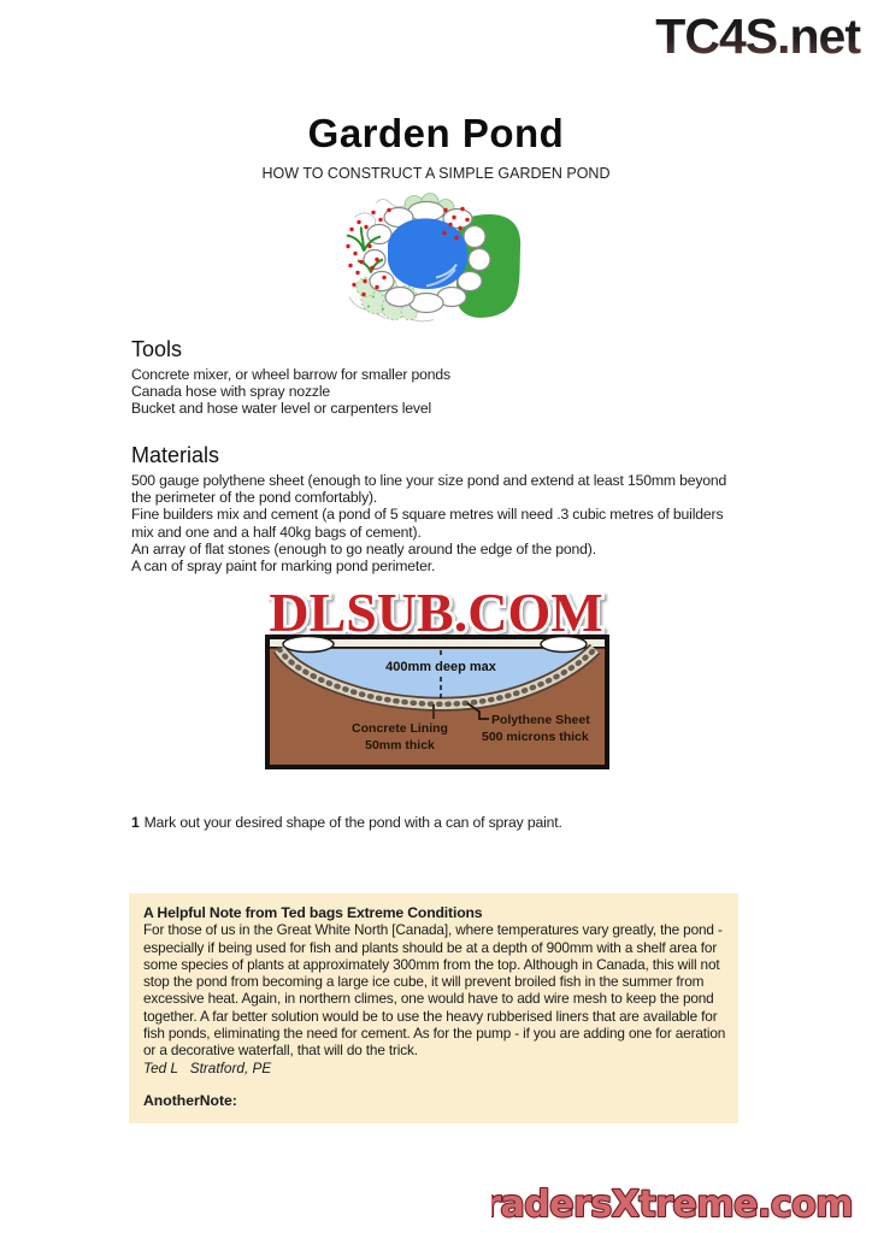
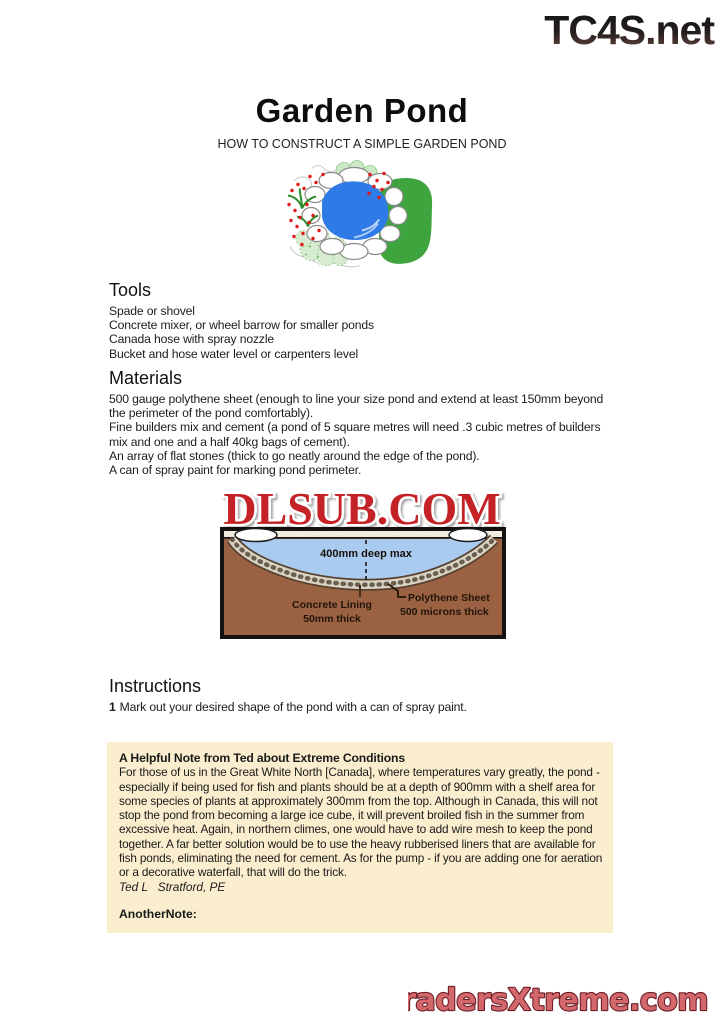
  TC4S.net
  Garden Pond
  HOW TO CONSTRUCT A SIMPLE GARDEN POND
  Tools
+ Spade or shovel
  Concrete mixer, or wheel barrow for smaller ponds
  Canada hose with spray nozzle
  Bucket and hose water level or carpenters level
  Materials
  500 gauge polythene sheet (enough to line your size pond and extend at least 150mm beyond the perimeter of the pond comfortably).
  Fine builders mix and cement (a pond of 5 square metres will need .3 cubic metres of builders mix and one and a half 40kg bags of cement).
- An array of flat stones (enough to go neatly around the edge of the pond).
+ An array of flat stones (thick to go neatly around the edge of the pond).
  A can of spray paint for marking pond perimeter.
  DLSUB.COM
  400mm deep max
  Concrete Lining
  50mm thick
  Polythene Sheet
  500 microns thick
+ Instructions
  1 Mark out your desired shape of the pond with a can of spray paint.
- A Helpful Note from Ted bags Extreme Conditions
+ A Helpful Note from Ted about Extreme Conditions
  For those of us in the Great White North [Canada], where temperatures vary greatly, the pond - especially if being used for fish and plants should be at a depth of 900mm with a shelf area for some species of plants at approximately 300mm from the top. Although in Canada, this will not stop the pond from becoming a large ice cube, it will prevent broiled fish in the summer from excessive heat. Again, in northern climes, one would have to add wire mesh to keep the pond together. A far better solution would be to use the heavy rubberised liners that are available for fish ponds, eliminating the need for cement. As for the pump - if you are adding one for aeration or a decorative waterfall, that will do the trick.
  Ted L Stratford, PE
  AnotherNote:
  radersXtreme.com
